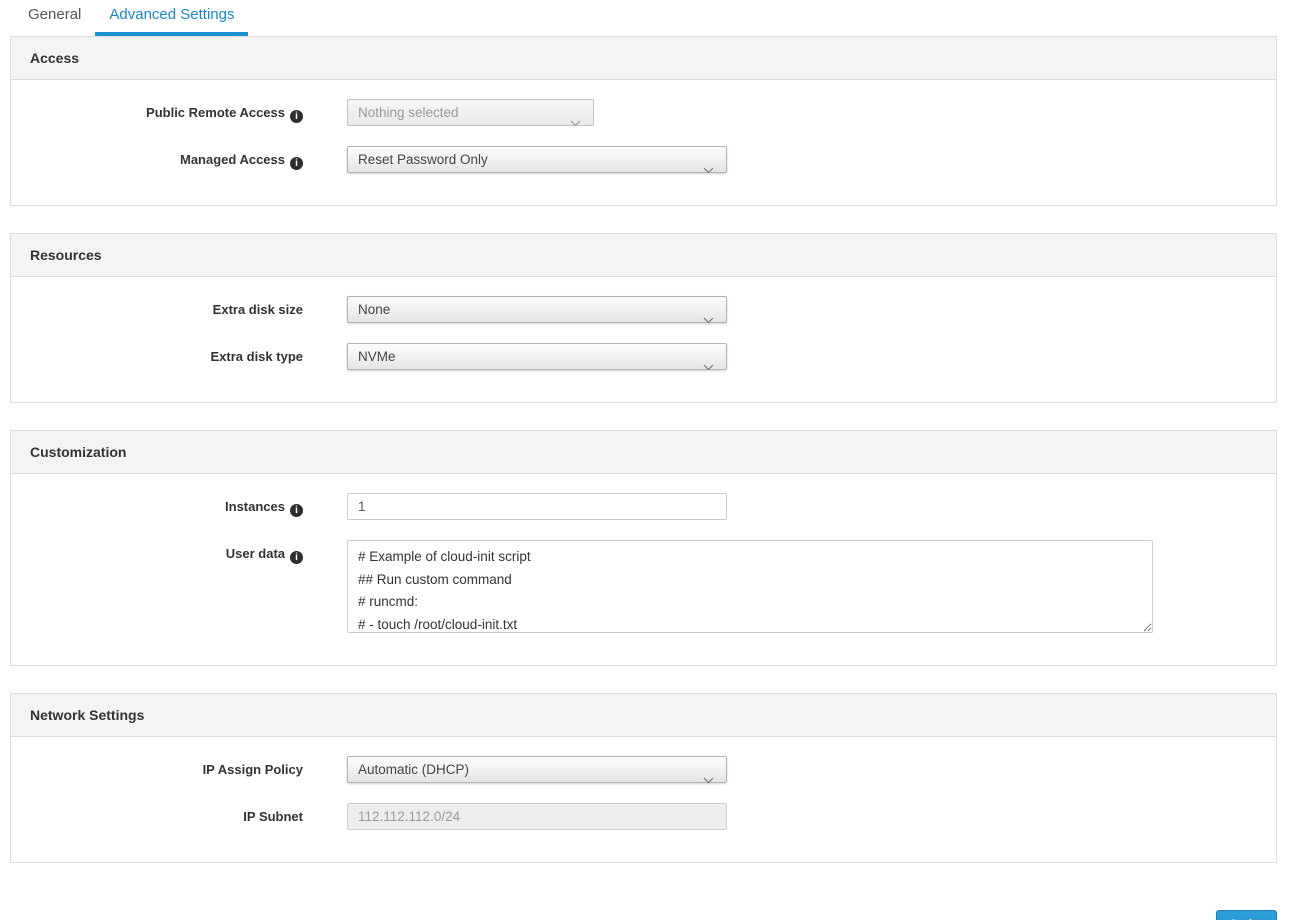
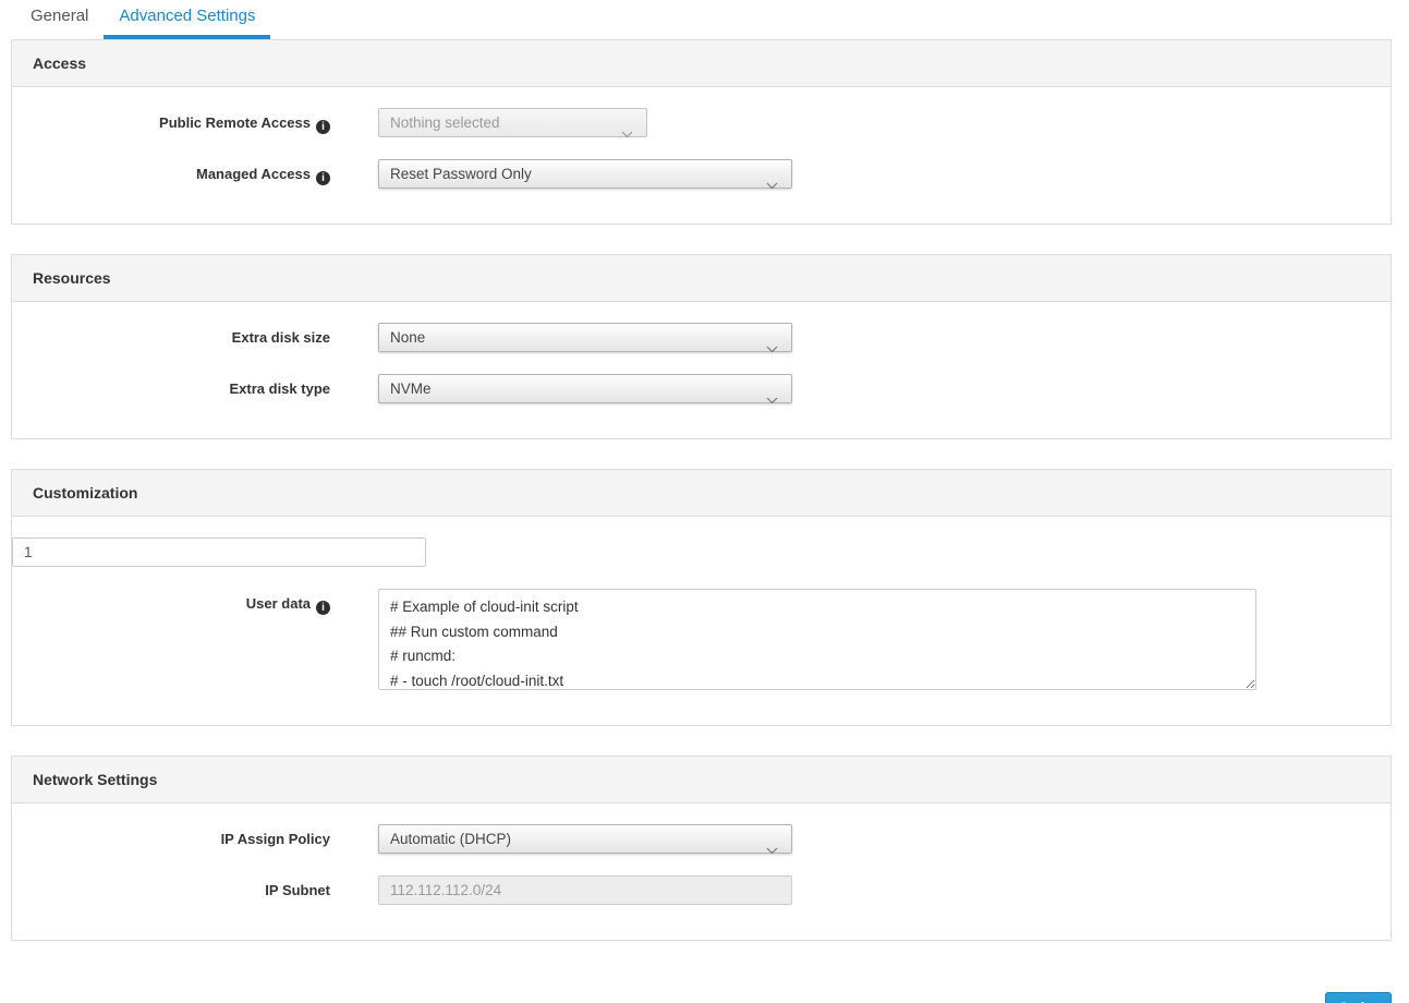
  General
  Advanced Settings
  Access
  Public Remote Access i
  Nothing selected
  Managed Access i
  Reset Password Only
  Resources
  Extra disk size
  None
  Extra disk type
  NVMe
  Customization
- Instances i
  1
  User data i
  # Example of cloud-init script
  ## Run custom command
  # runcmd:
  Network Settings
  IP Assign Policy
  Automatic (DHCP)
  IP Subnet
  112.112.112.0/24
